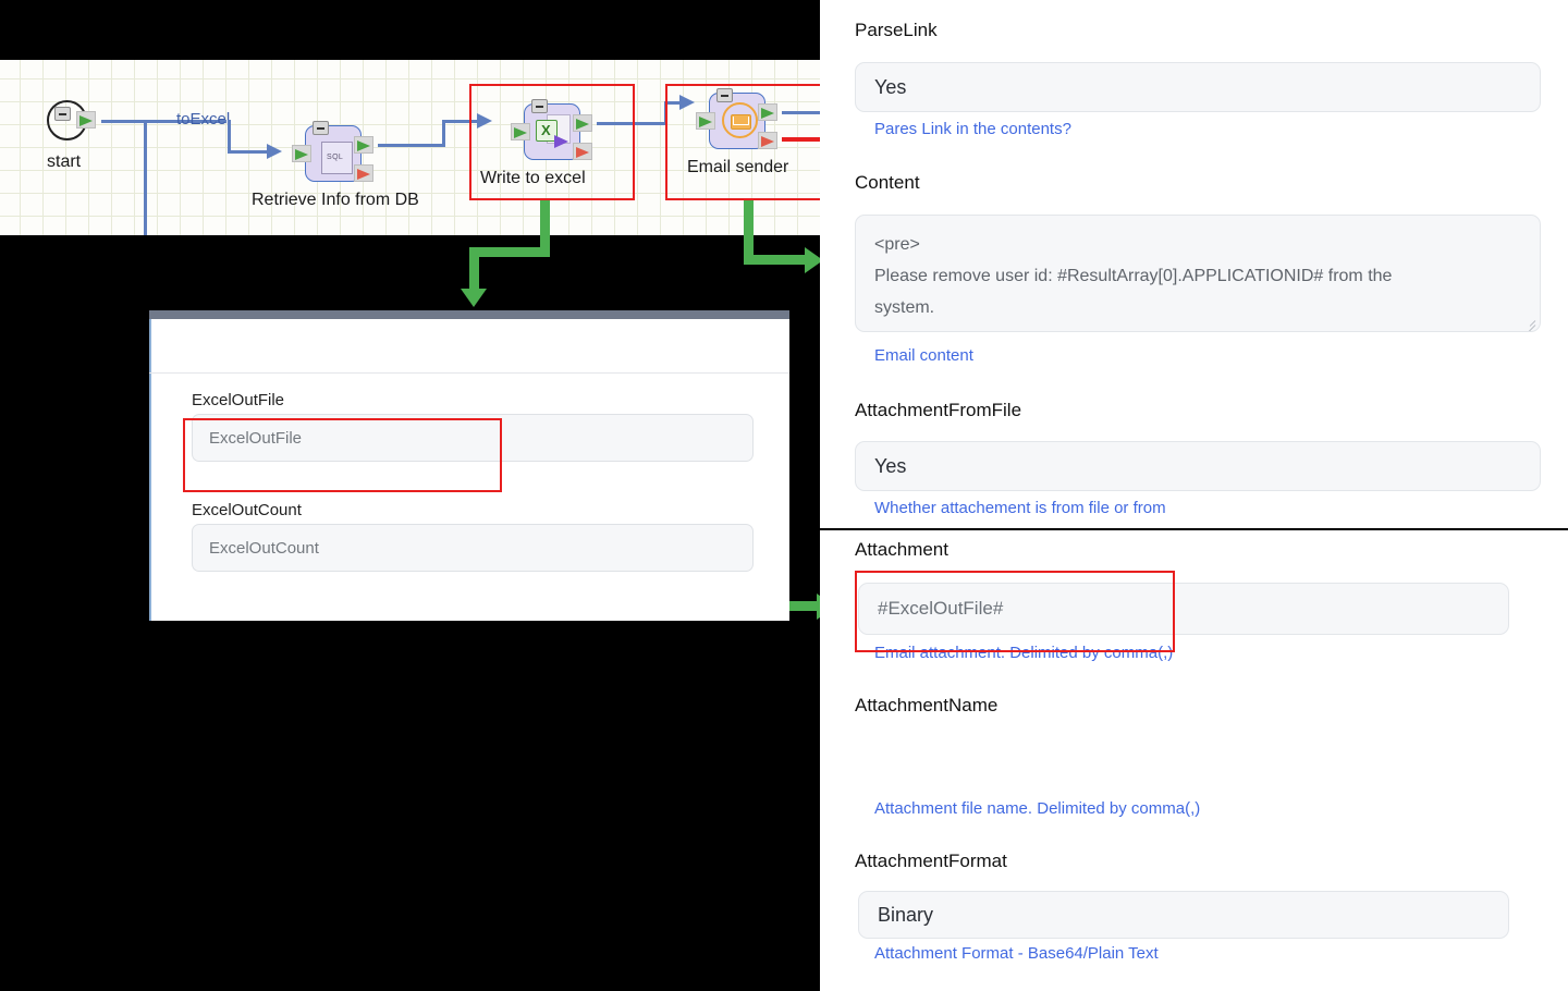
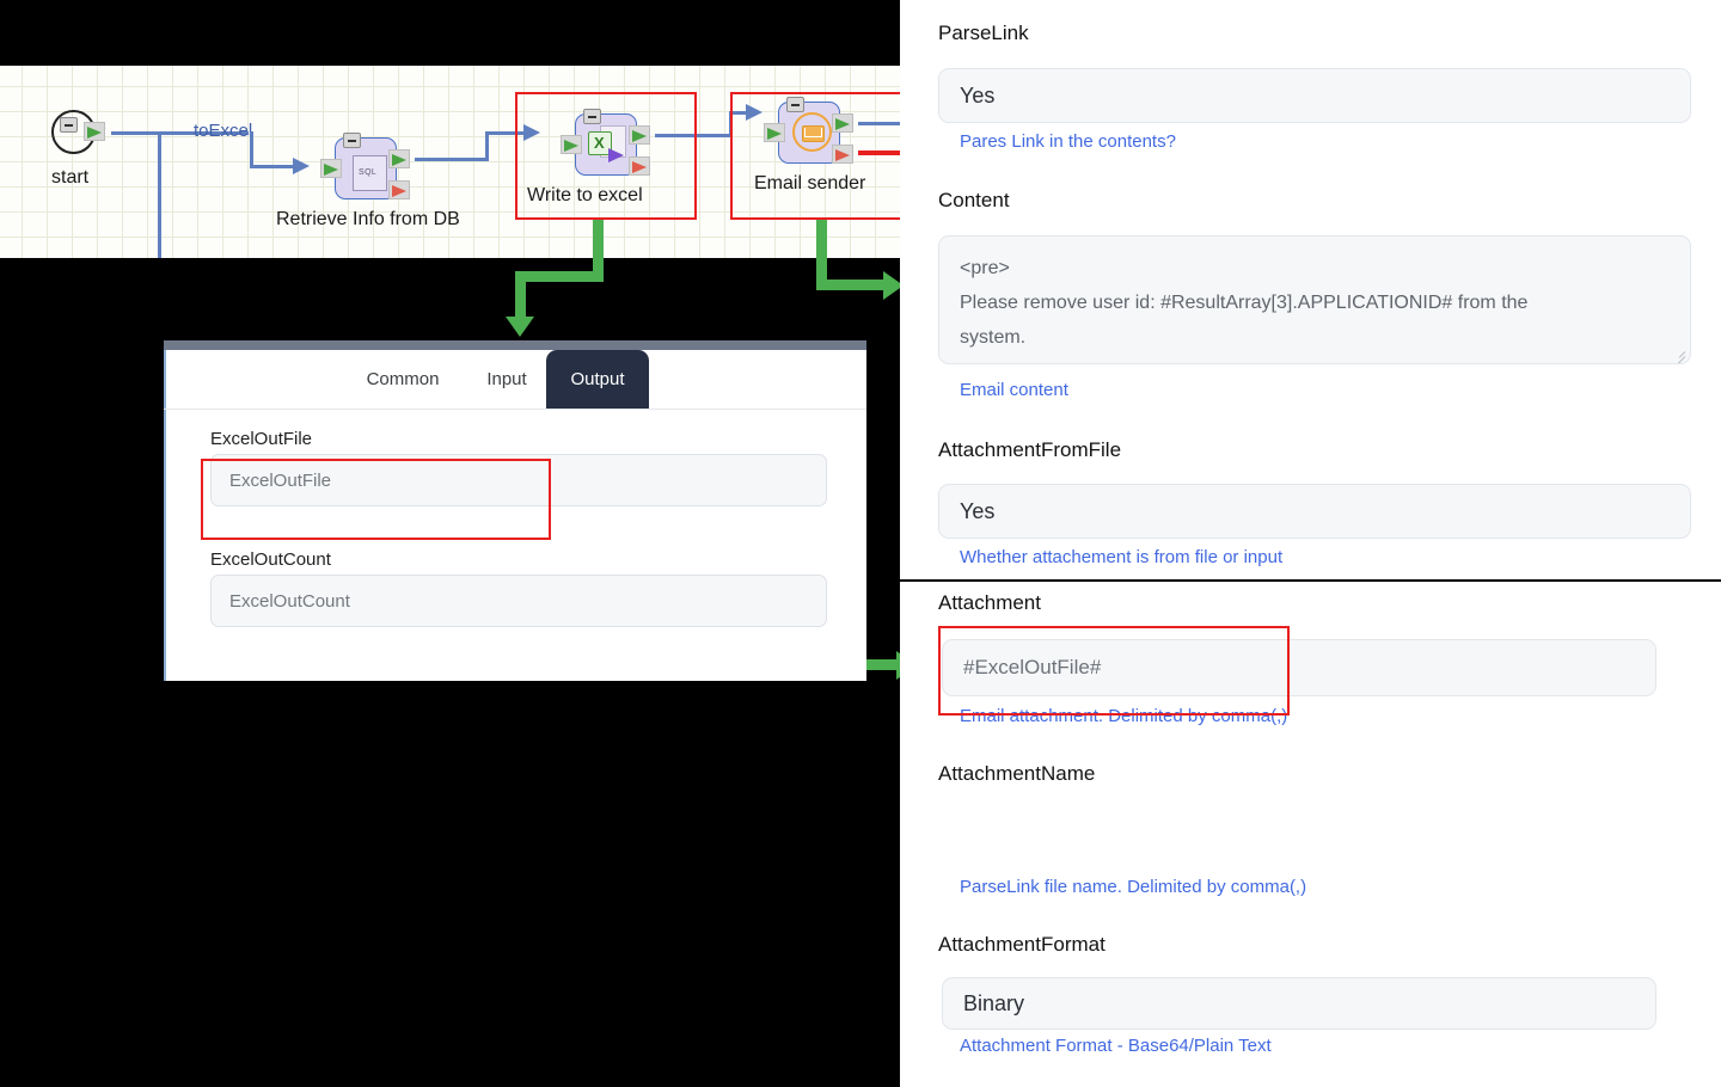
  toExce
  start
  Retrieve Info from DB
  Write to excel
  Email sender
+ Common
+ Input
+ Output
  ExcelOutFile
  ExcelOutFile
  ExcelOutCount
  ExcelOutCount
  ParseLink
  Yes
  Pares Link in the contents?
  Content
  <pre>
- Please remove user id: #ResultArray[0].APPLICATIONID# from the
+ Please remove user id: #ResultArray[3].APPLICATIONID# from the
  system.
  Email content
  AttachmentFromFile
  Yes
- Whether attachement is from file or from
+ Whether attachement is from file or input
  Attachment
  #ExcelOutFile#
  Email attachment. Delimited by comma(,)
  AttachmentName
- Attachment file name. Delimited by comma(,)
+ ParseLink file name. Delimited by comma(,)
  AttachmentFormat
  Binary
  Attachment Format - Base64/Plain Text
